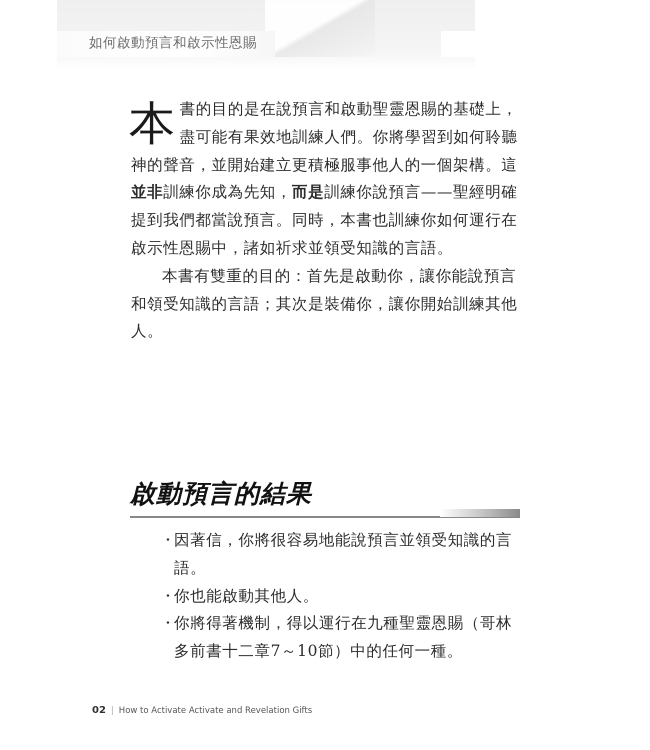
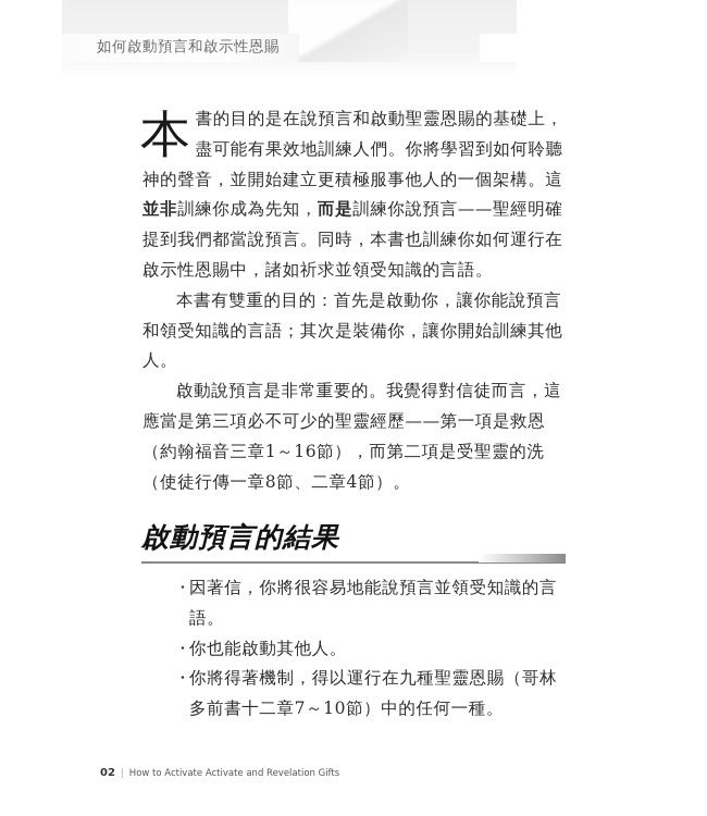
  如何啟動預言和啟示性恩賜
  本
  書的目的是在說預言和啟動聖靈恩賜的基礎上，盡可能有果效地訓練人們。你將學習到如何聆聽神的聲音，並開始建立更積極服事他人的一個架構。這並非訓練你成為先知，而是訓練你說預言——聖經明確提到我們都當說預言。同時，本書也訓練你如何運行在啟示性恩賜中，諸如祈求並領受知識的言語。
  本書有雙重的目的：首先是啟動你，讓你能說預言和領受知識的言語；其次是裝備你，讓你開始訓練其他人。
+ 啟動說預言是非常重要的。我覺得對信徒而言，這應當是第三項必不可少的聖靈經歷——第一項是救恩（約翰福音三章1～16節），而第二項是受聖靈的洗（使徒行傳一章8節、二章4節）。
  啟動預言的結果
  ・
  因著信，你將很容易地能說預言並領受知識的言語。
  ・
  你也能啟動其他人。
  ・
  你將得著機制，得以運行在九種聖靈恩賜（哥林多前書十二章7～10節）中的任何一種。
  02 | How to Activate Activate and Revelation Gifts
